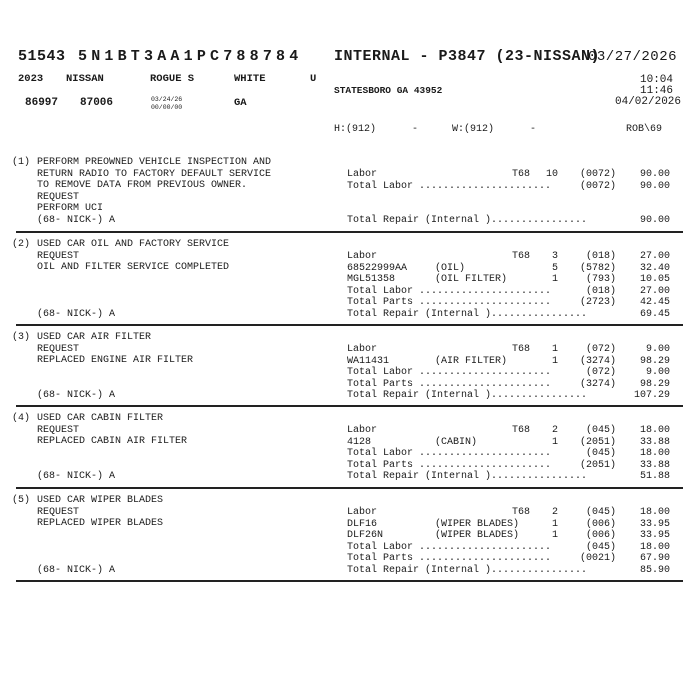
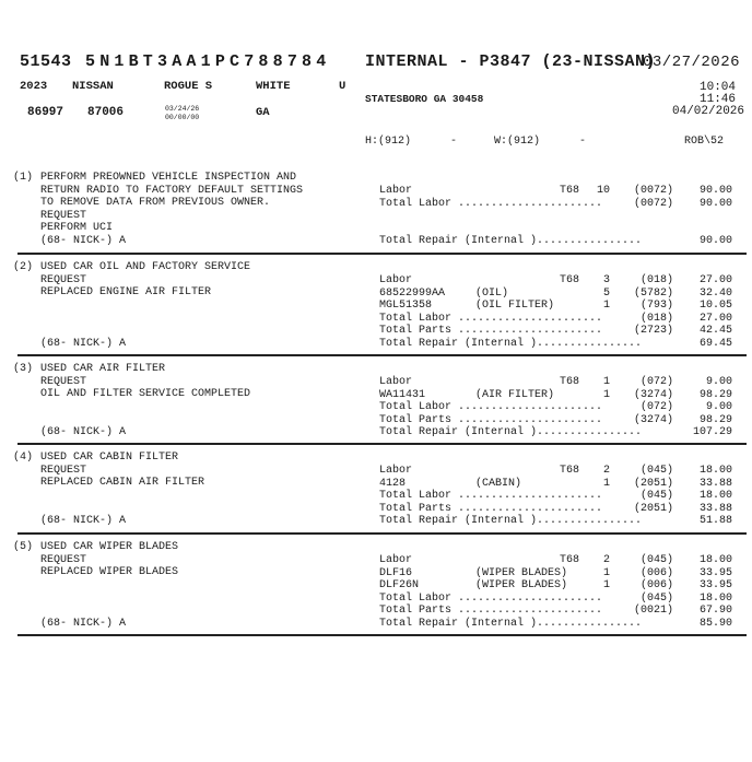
  51543
  5N1BT3AA1PC788784
  INTERNAL - P3847 (23-NISSAN)
  03/27/2026
  2023
  NISSAN
  ROGUE S
  WHITE
  U
  86997
  87006
  GA
- STATESBORO GA 43952
+ STATESBORO GA 30458
  10:04
  11:46
  04/02/2026
  H:(912)
  -
  W:(912)
  -
- ROB\69
+ ROB\52
  (1)
  PERFORM PREOWNED VEHICLE INSPECTION AND
- RETURN RADIO TO FACTORY DEFAULT SERVICE
+ RETURN RADIO TO FACTORY DEFAULT SETTINGS
  TO REMOVE DATA FROM PREVIOUS OWNER.
  REQUEST
  PERFORM UCI
  (68- NICK-) A
  Labor
  T68
  10
  (0072)
  90.00
  Total Labor ......................
  (0072)
  90.00
  Total Repair (Internal )................
  90.00
  (2)
  USED CAR OIL AND FACTORY SERVICE
  REQUEST
- OIL AND FILTER SERVICE COMPLETED
+ REPLACED ENGINE AIR FILTER
  (68- NICK-) A
  Labor
  T68
  3
  (018)
  27.00
  68522999AA
  (OIL)
  5
  (5782)
  32.40
  MGL51358
  (OIL FILTER)
  1
  (793)
  10.05
  Total Labor ......................
  (018)
  27.00
  Total Parts ......................
  (2723)
  42.45
  Total Repair (Internal )................
  69.45
  (3)
  USED CAR AIR FILTER
  REQUEST
- REPLACED ENGINE AIR FILTER
+ OIL AND FILTER SERVICE COMPLETED
  (68- NICK-) A
  Labor
  T68
  1
  (072)
  9.00
  WA11431
  (AIR FILTER)
  1
  (3274)
  98.29
  Total Labor ......................
  (072)
  9.00
  Total Parts ......................
  (3274)
  98.29
  Total Repair (Internal )................
  107.29
  (4)
  USED CAR CABIN FILTER
  REQUEST
  REPLACED CABIN AIR FILTER
  (68- NICK-) A
  Labor
  T68
  2
  (045)
  18.00
  4128
  (CABIN)
  1
  (2051)
  33.88
  Total Labor ......................
  (045)
  18.00
  Total Parts ......................
  (2051)
  33.88
  Total Repair (Internal )................
  51.88
  (5)
  USED CAR WIPER BLADES
  REQUEST
  REPLACED WIPER BLADES
  (68- NICK-) A
  Labor
  T68
  2
  (045)
  18.00
  DLF16
  (WIPER BLADES)
  1
  (006)
  33.95
  DLF26N
  (WIPER BLADES)
  1
  (006)
  33.95
  Total Labor ......................
  (045)
  18.00
  Total Parts ......................
  (0021)
  67.90
  Total Repair (Internal )................
  85.90
